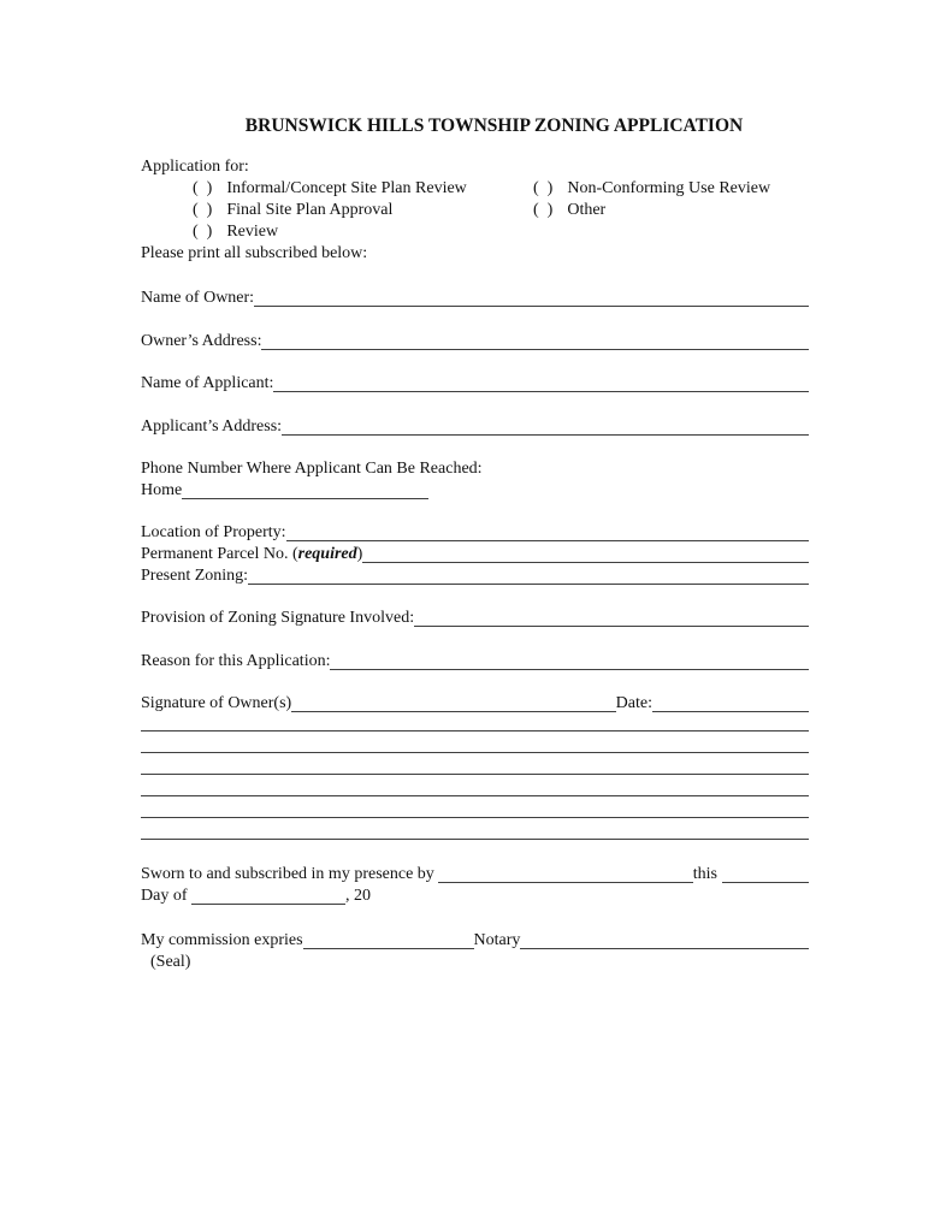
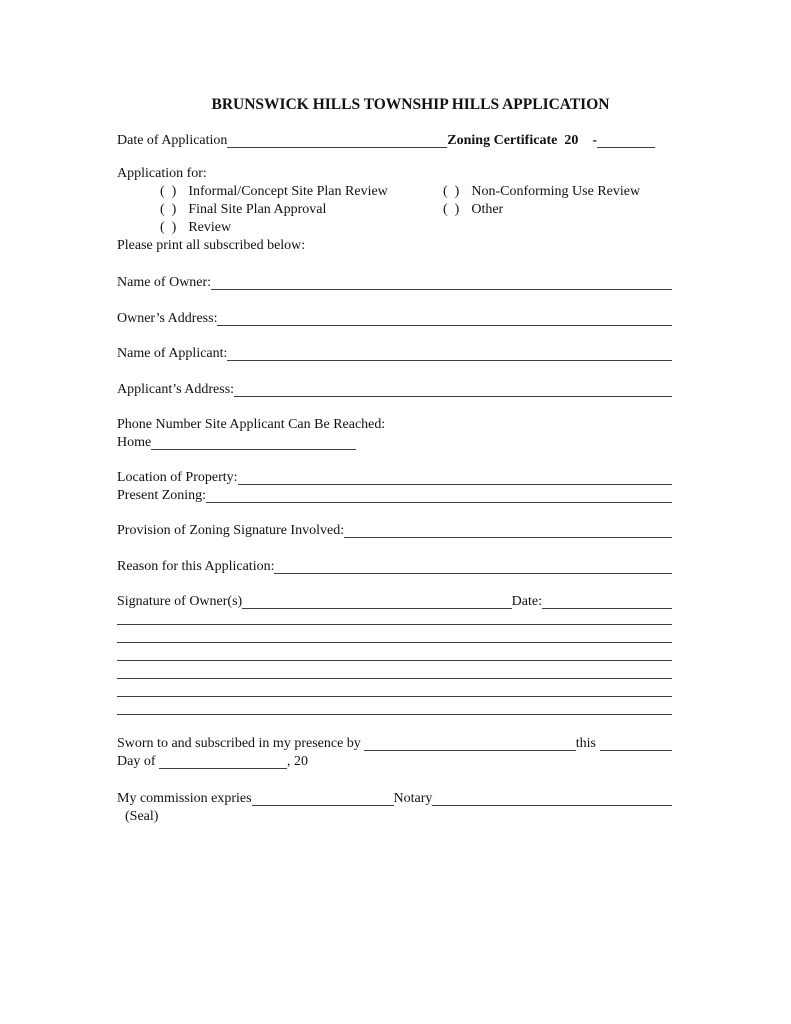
- BRUNSWICK HILLS TOWNSHIP ZONING APPLICATION
+ BRUNSWICK HILLS TOWNSHIP HILLS APPLICATION
+ Date of Application
+ Zoning Certificate 20 -
  Application for:
  ( )
  Informal/Concept Site Plan Review
  ( )
  Non-Conforming Use Review
  ( )
  Final Site Plan Approval
  ( )
  Other
  ( )
  Review
  Please print all subscribed below:
  Name of Owner:
  Owner’s Address:
  Name of Applicant:
  Applicant’s Address:
- Phone Number Where Applicant Can Be Reached:
+ Phone Number Site Applicant Can Be Reached:
  Home
  Location of Property:
- Permanent Parcel No. (
- required
- )
  Present Zoning:
  Provision of Zoning Signature Involved:
  Reason for this Application:
  Signature of Owner(s)
  Date:
  Sworn to and subscribed in my presence by
  this
  Day of
  , 20
  My commission expries
  Notary
  (Seal)
